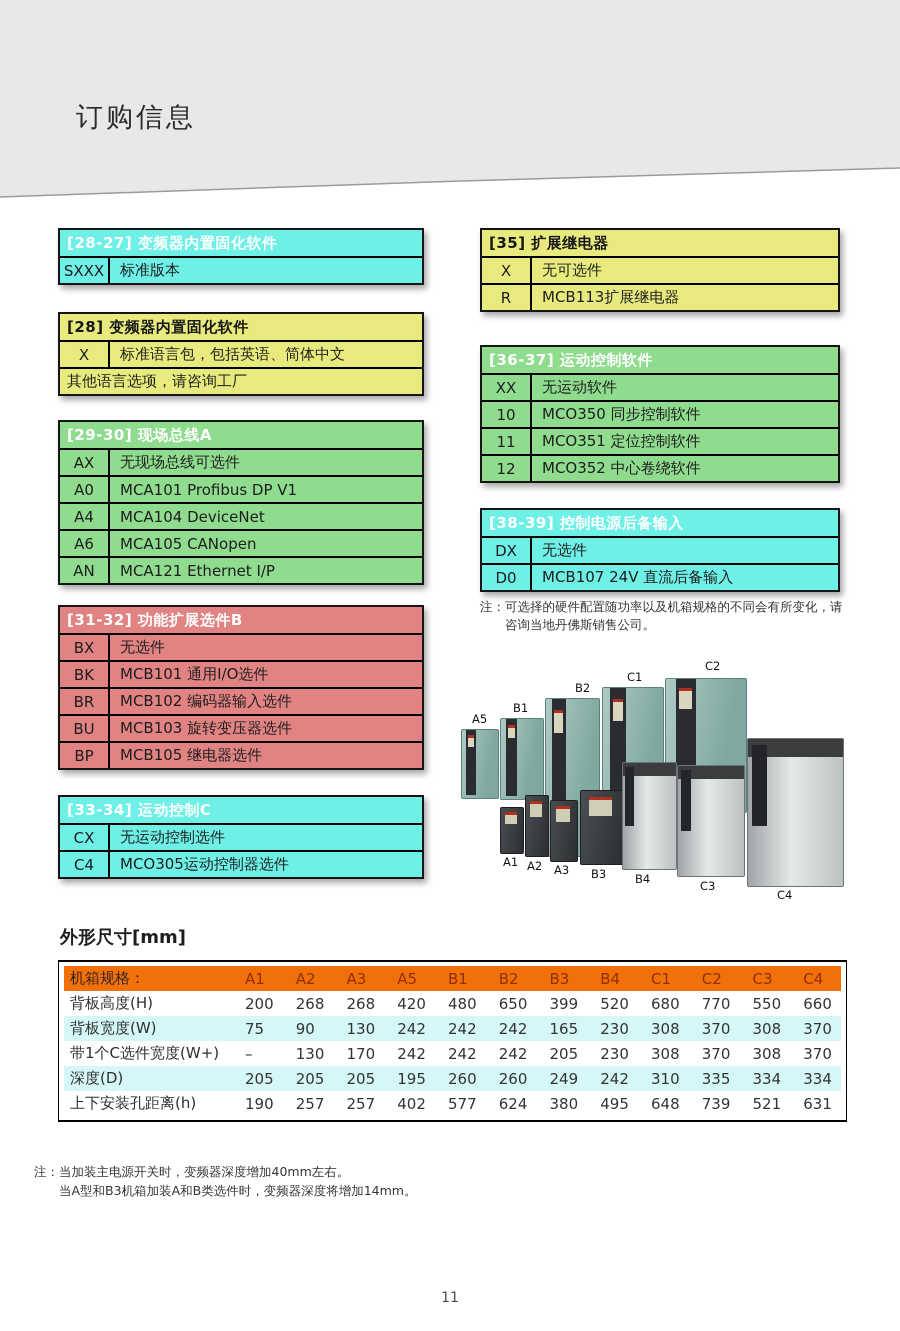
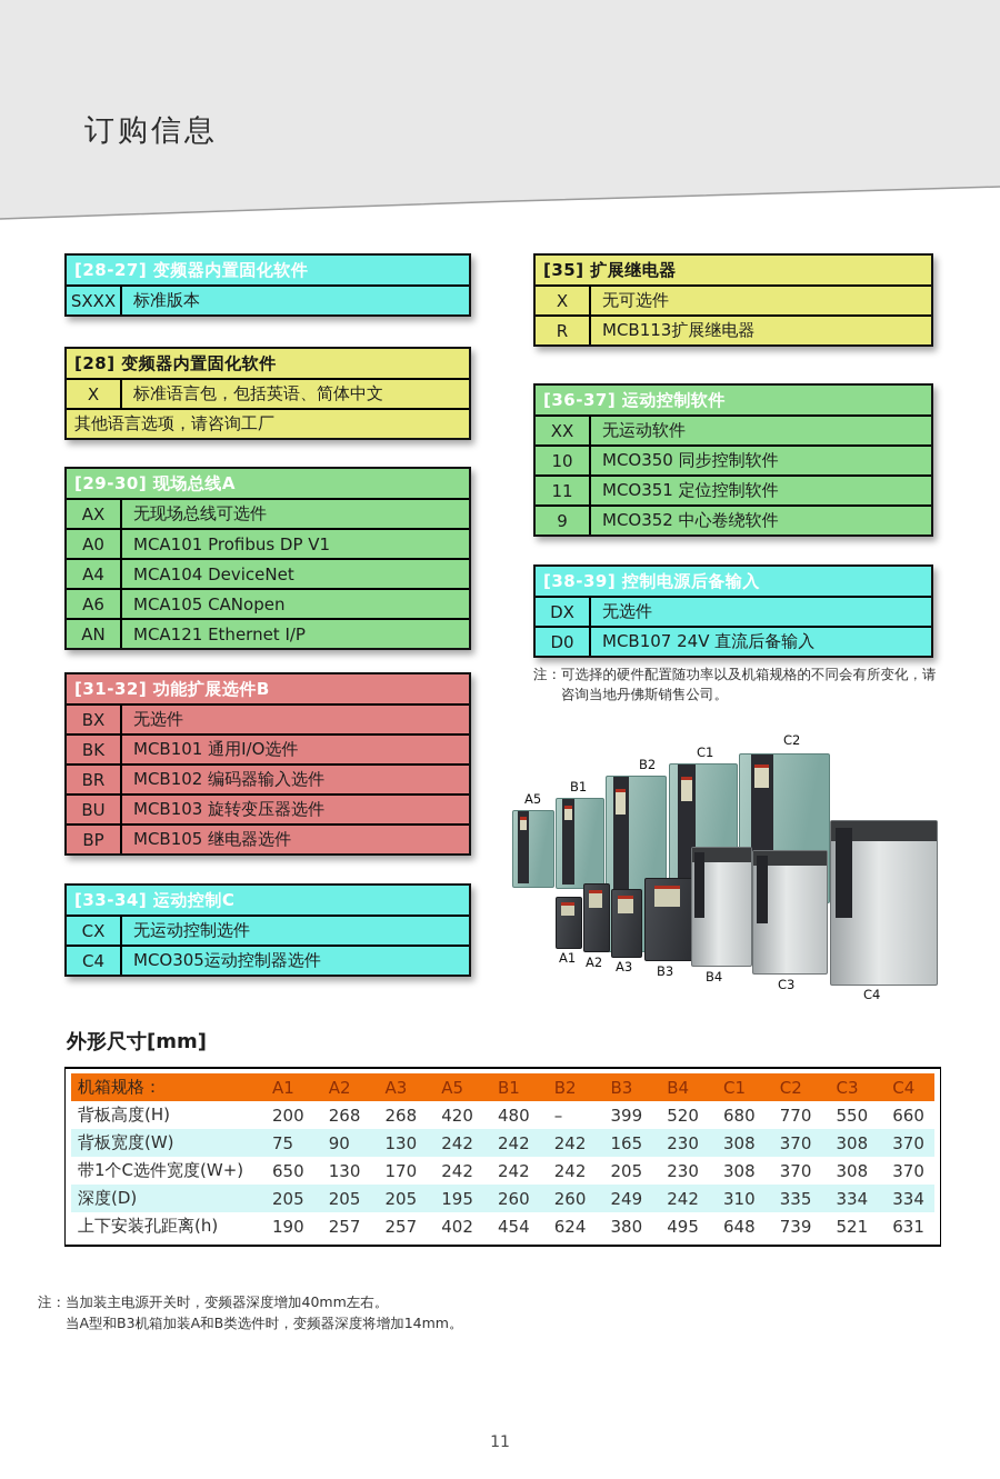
  订购信息
  [28-27] 变频器内置固化软件
  SXXX
  标准版本
  [28] 变频器内置固化软件
  X
  标准语言包，包括英语、简体中文
  其他语言选项，请咨询工厂
  [29-30] 现场总线A
  AX
  无现场总线可选件
  A0
  MCA101 Profibus DP V1
  A4
  MCA104 DeviceNet
  A6
  MCA105 CANopen
  AN
  MCA121 Ethernet I/P
  [31-32] 功能扩展选件B
  BX
  无选件
  BK
  MCB101 通用I/O选件
  BR
  MCB102 编码器输入选件
  BU
  MCB103 旋转变压器选件
  BP
  MCB105 继电器选件
  [33-34] 运动控制C
  CX
  无运动控制选件
  C4
  MCO305运动控制器选件
  [35] 扩展继电器
  X
  无可选件
  R
  MCB113扩展继电器
  [36-37] 运动控制软件
  XX
  无运动软件
  10
  MCO350 同步控制软件
  11
  MCO351 定位控制软件
- 12
+ 9
  MCO352 中心卷绕软件
  [38-39] 控制电源后备输入
  DX
  无选件
  D0
  MCB107 24V 直流后备输入
  注：
  可选择的硬件配置随功率以及机箱规格的不同会有所变化，请咨询当地丹佛斯销售公司。
  A5
  B1
  B2
  C1
  C2
  A1
  A2
  A3
  B3
  B4
  C3
  C4
  外形尺寸[mm]
  机箱规格：	A1	A2	A3	A5	B1	B2	B3	B4	C1	C2	C3	C4
- 背板高度(H)	200	268	268	420	480	650	399	520	680	770	550	660
+ 背板高度(H)	200	268	268	420	480	–	399	520	680	770	550	660
  背板宽度(W)	75	90	130	242	242	242	165	230	308	370	308	370
- 带1个C选件宽度(W+)	–	130	170	242	242	242	205	230	308	370	308	370
+ 带1个C选件宽度(W+)	650	130	170	242	242	242	205	230	308	370	308	370
  深度(D)	205	205	205	195	260	260	249	242	310	335	334	334
- 上下安装孔距离(h)	190	257	257	402	577	624	380	495	648	739	521	631
+ 上下安装孔距离(h)	190	257	257	402	454	624	380	495	648	739	521	631
  注：
  当加装主电源开关时，变频器深度增加40mm左右。
  当A型和B3机箱加装A和B类选件时，变频器深度将增加14mm。
  11
